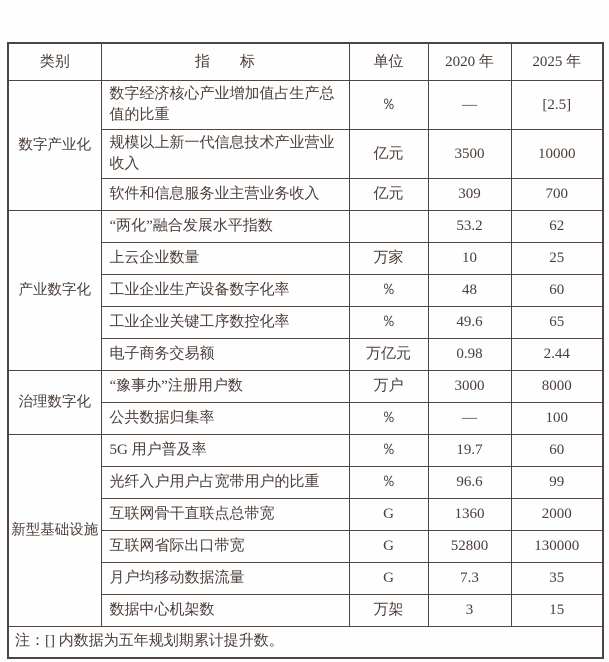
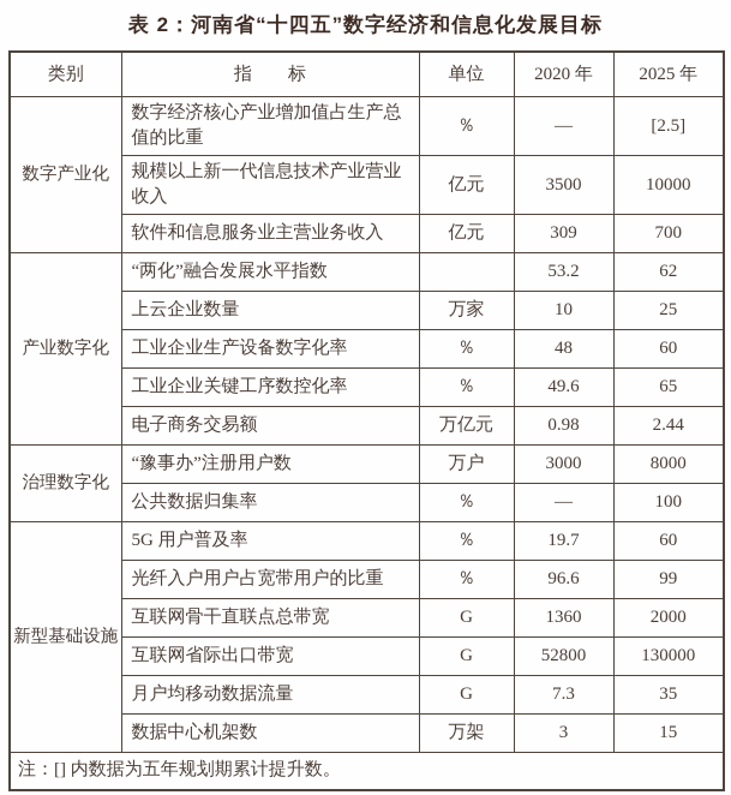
+ 表 2：河南省“十四五”数字经济和信息化发展目标
  类别	指 标	单位	2020 年	2025 年
  数字产业化	数字经济核心产业增加值占生产总值的比重	％	—	[2.5]
  规模以上新一代信息技术产业营业收入	亿元	3500	10000
  软件和信息服务业主营业务收入	亿元	309	700
  产业数字化	“两化”融合发展水平指数		53.2	62
  上云企业数量	万家	10	25
  工业企业生产设备数字化率	％	48	60
  工业企业关键工序数控化率	％	49.6	65
  电子商务交易额	万亿元	0.98	2.44
  治理数字化	“豫事办”注册用户数	万户	3000	8000
  公共数据归集率	％	—	100
  新型基础设施	5G 用户普及率	％	19.7	60
  光纤入户用户占宽带用户的比重	％	96.6	99
  互联网骨干直联点总带宽	G	1360	2000
  互联网省际出口带宽	G	52800	130000
  月户均移动数据流量	G	7.3	35
  数据中心机架数	万架	3	15
  注：[] 内数据为五年规划期累计提升数。
